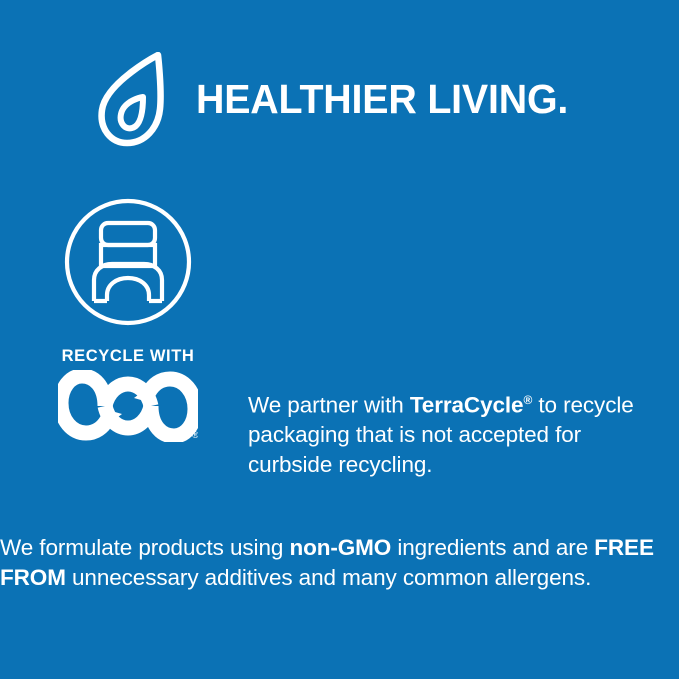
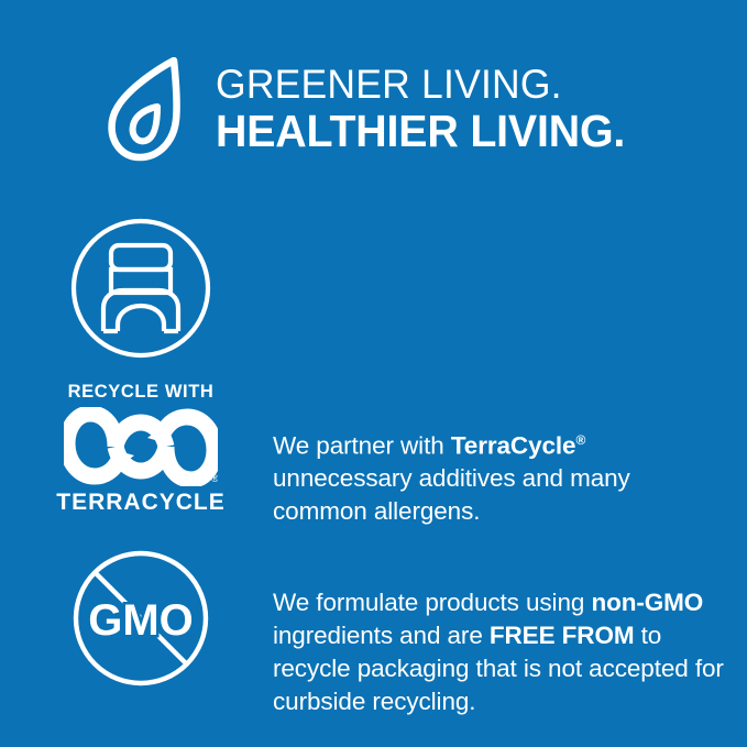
+ GREENER LIVING.
  HEALTHIER LIVING.
  RECYCLE WITH
  ®
+ TERRACYCLE
- We partner with TerraCycle® to recycle packaging that is not accepted for curbside recycling.
+ We partner with TerraCycle® unnecessary additives and many common allergens.
+ GMO
- We formulate products using non-GMO ingredients and are FREE FROM unnecessary additives and many common allergens.
+ We formulate products using non-GMO ingredients and are FREE FROM to recycle packaging that is not accepted for curbside recycling.
